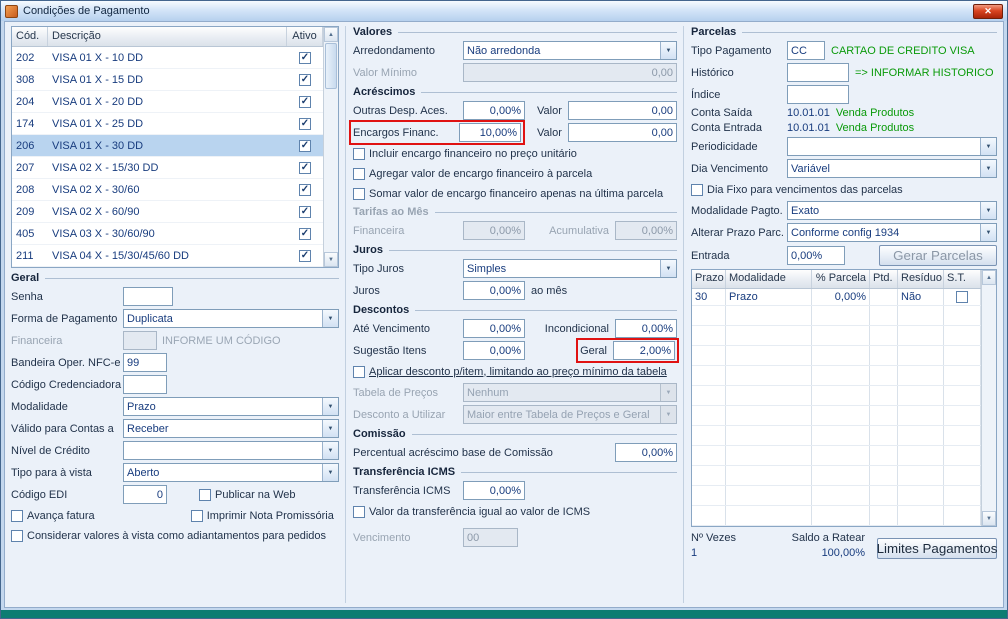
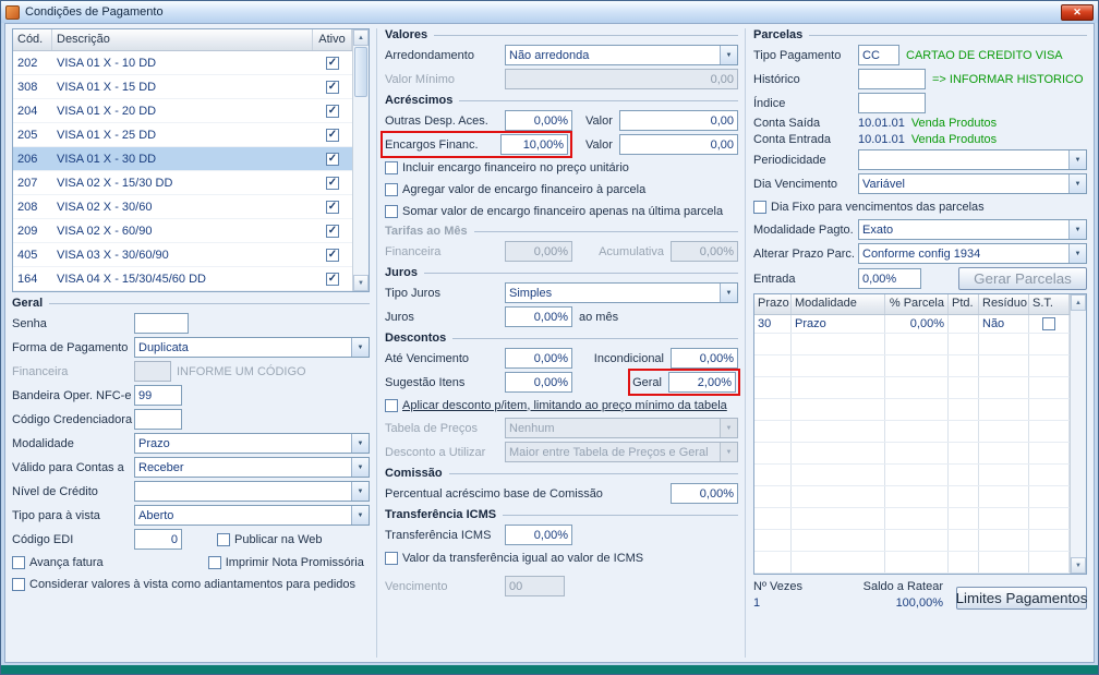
  Condições de Pagamento
  ✕
  Cód.
  Descrição
  Ativo
  202
  VISA 01 X - 10 DD
  ✓
  308
  VISA 01 X - 15 DD
  ✓
  204
  VISA 01 X - 20 DD
  ✓
- 174
+ 205
  VISA 01 X - 25 DD
  ✓
  206
  VISA 01 X - 30 DD
  ✓
  207
  VISA 02 X - 15/30 DD
  ✓
  208
  VISA 02 X - 30/60
  ✓
  209
  VISA 02 X - 60/90
  ✓
  405
  VISA 03 X - 30/60/90
  ✓
- 211
+ 164
  VISA 04 X - 15/30/45/60 DD
  ✓
  Geral
  Senha
  Forma de Pagamento
  Duplicata
  Financeira
  INFORME UM CÓDIGO
  Bandeira Oper. NFC-e
  99
  Código Credenciadora
  Modalidade
  Prazo
  Válido para Contas a
  Receber
  Nível de Crédito
  Tipo para à vista
  Aberto
  Código EDI
  0
  Publicar na Web
  Avança fatura
  Imprimir Nota Promissória
  Considerar valores à vista como adiantamentos para pedidos
  Valores
  Arredondamento
  Não arredonda
  Valor Mínimo
  0,00
  Acréscimos
  Outras Desp. Aces.
  0,00%
  Valor
  0,00
  Encargos Financ.
  10,00%
  Valor
  0,00
  Incluir encargo financeiro no preço unitário
  Agregar valor de encargo financeiro à parcela
  Somar valor de encargo financeiro apenas na última parcela
  Tarifas ao Mês
  Financeira
  0,00%
  Acumulativa
  0,00%
  Juros
  Tipo Juros
  Simples
  Juros
  0,00%
  ao mês
  Descontos
  Até Vencimento
  0,00%
  Incondicional
  0,00%
  Sugestão Itens
  0,00%
  Geral
  2,00%
  Aplicar desconto p/item, limitando ao preço mínimo da tabela
  Tabela de Preços
  Nenhum
  Desconto a Utilizar
  Maior entre Tabela de Preços e Geral
  Comissão
  Percentual acréscimo base de Comissão
  0,00%
  Transferência ICMS
  Transferência ICMS
  0,00%
  Valor da transferência igual ao valor de ICMS
  Vencimento
  00
  Parcelas
  Tipo Pagamento
  CC
  CARTAO DE CREDITO VISA
  Histórico
  => INFORMAR HISTORICO
  Índice
  Conta Saída
  10.01.01
  Venda Produtos
  Conta Entrada
  10.01.01
  Venda Produtos
  Periodicidade
  Dia Vencimento
  Variável
  Dia Fixo para vencimentos das parcelas
  Modalidade Pagto.
  Exato
  Alterar Prazo Parc.
  Conforme config 1934
  Entrada
  0,00%
  Gerar Parcelas
  Prazo
  Modalidade
  % Parcela
  Ptd.
  Resíduo
  S.T.
  30
  Prazo
  0,00%
  Não
  Nº Vezes
  1
  Saldo a Ratear
  100,00%
  Limites Pagamentos
